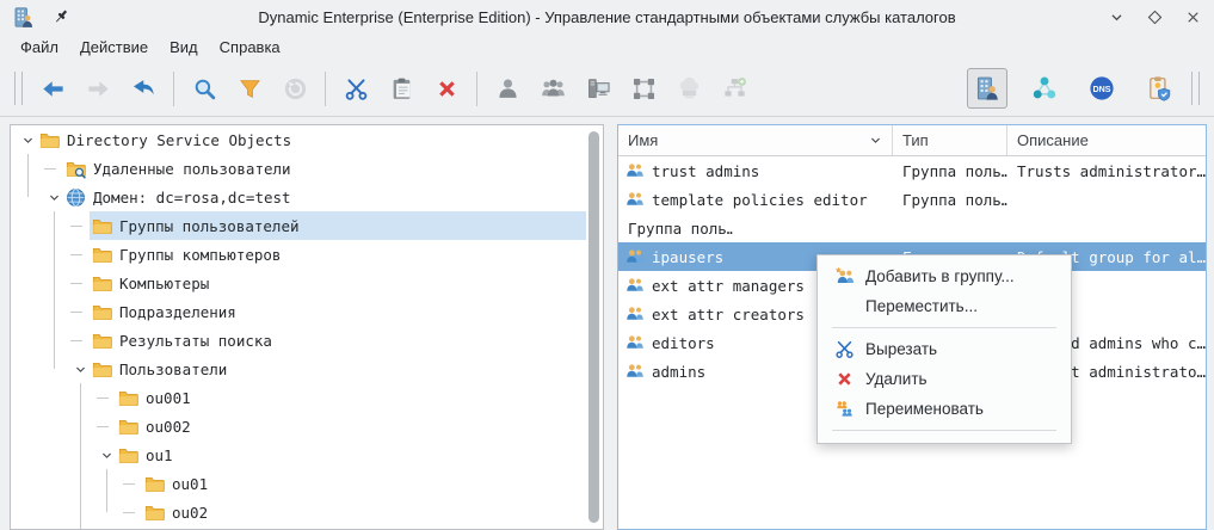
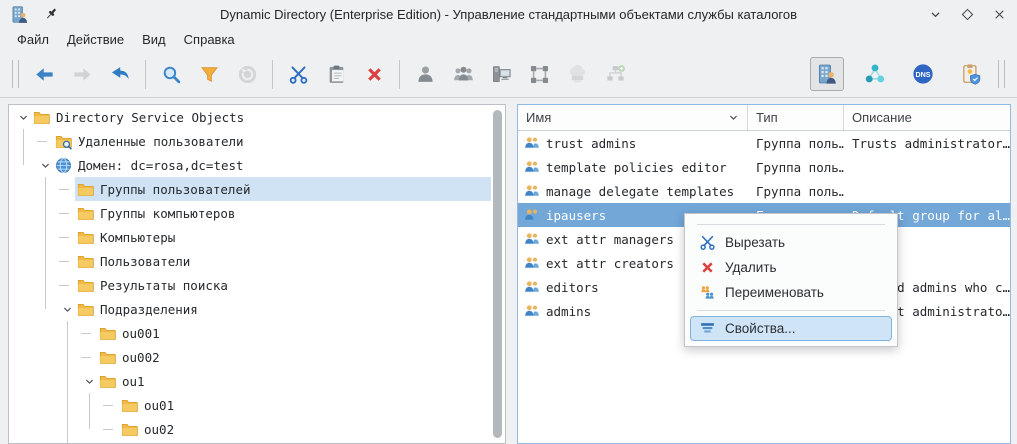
- Dynamic Enterprise (Enterprise Edition) - Управление стандартными объектами службы каталогов
+ Dynamic Directory (Enterprise Edition) - Управление стандартными объектами службы каталогов
  Файл
  Действие
  Вид
  Справка
  DNS
  Directory Service Objects
  Удаленные пользователи
  Домен: dc=rosa,dc=test
  Группы пользователей
  Группы компьютеров
  Компьютеры
- Подразделения
+ Пользователи
  Результаты поиска
- Пользователи
+ Подразделения
  ou001
  ou002
  ou1
  ou01
  ou02
  Имя
  Тип
  Описание
  trust admins
  Группа поль…
  Trusts administrator…
  template policies editor
  Группа поль…
+ manage delegate templates
  Группа поль…
  ipausers
  ext attr managers
  ext attr creators
  editors
  admins
  t administrato…
- Добавить в группу...
- Переместить...
  Вырезать
  Удалить
  Переименовать
+ Свойства...
